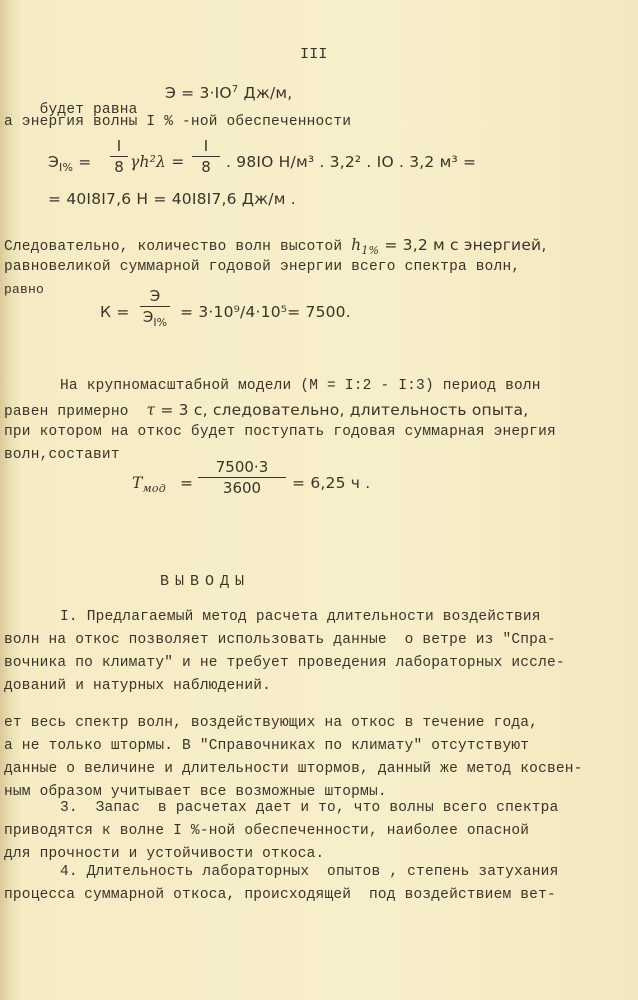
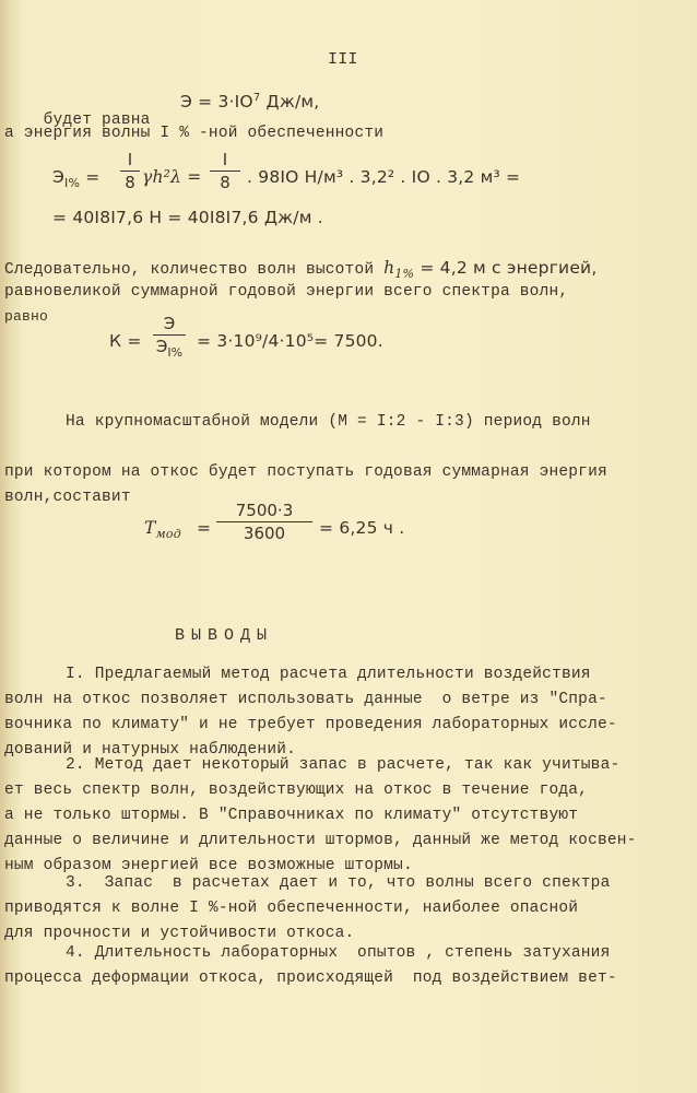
  III
  будет равна
  Э = 3·IO7 Дж/м,
  а энергия волны I % -ной обеспеченности
  ЭI% =
  I
  8
  γh²λ =
  I
  8
  . 98IO Н/м³ . 3,2² . IO . 3,2 м³ =
  = 40I8I7,6 Н = 40I8I7,6 Дж/м .
- Следовательно, количество волн высотой h1% = 3,2 м с энергией,
+ Следовательно, количество волн высотой h1% = 4,2 м с энергией,
  равновеликой суммарной годовой энергии всего спектра волн,
  равно
  К =
  Э
  ЭI%
  = 3·10⁹/4·10⁵= 7500.
  На крупномасштабной модели (М = I:2 - I:3) период волн
- равен примерно τ = 3 с, следовательно, длительность опыта,
  при котором на откос будет поступать годовая суммарная энергия
  волн,составит
  Tмод
  =
  7500·3
  3600
  = 6,25 ч .
  ВЫВОДЫ
  I. Предлагаемый метод расчета длительности воздействия
  волн на откос позволяет использовать данные о ветре из "Спра-
  вочника по климату" и не требует проведения лабораторных иссле-
  дований и натурных наблюдений.
+ 2. Метод дает некоторый запас в расчете, так как учитыва-
  ет весь спектр волн, воздействующих на откос в течение года,
  а не только штормы. В "Справочниках по климату" отсутствуют
  данные о величине и длительности штормов, данный же метод косвен-
- ным образом учитывает все возможные штормы.
+ ным образом энергией все возможные штормы.
  3. Запас в расчетах дает и то, что волны всего спектра
  приводятся к волне I %-ной обеспеченности, наиболее опасной
  для прочности и устойчивости откоса.
  4. Длительность лабораторных опытов , степень затухания
- процесса суммарной откоса, происходящей под воздействием вет-
+ процесса деформации откоса, происходящей под воздействием вет-
